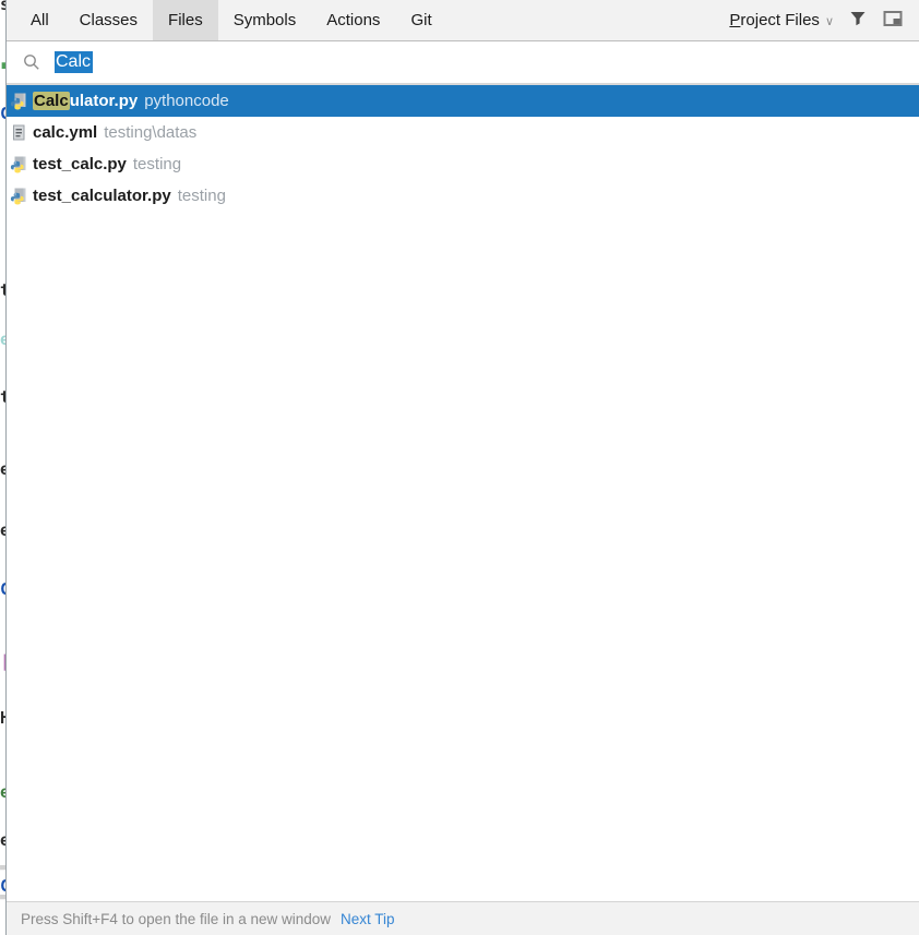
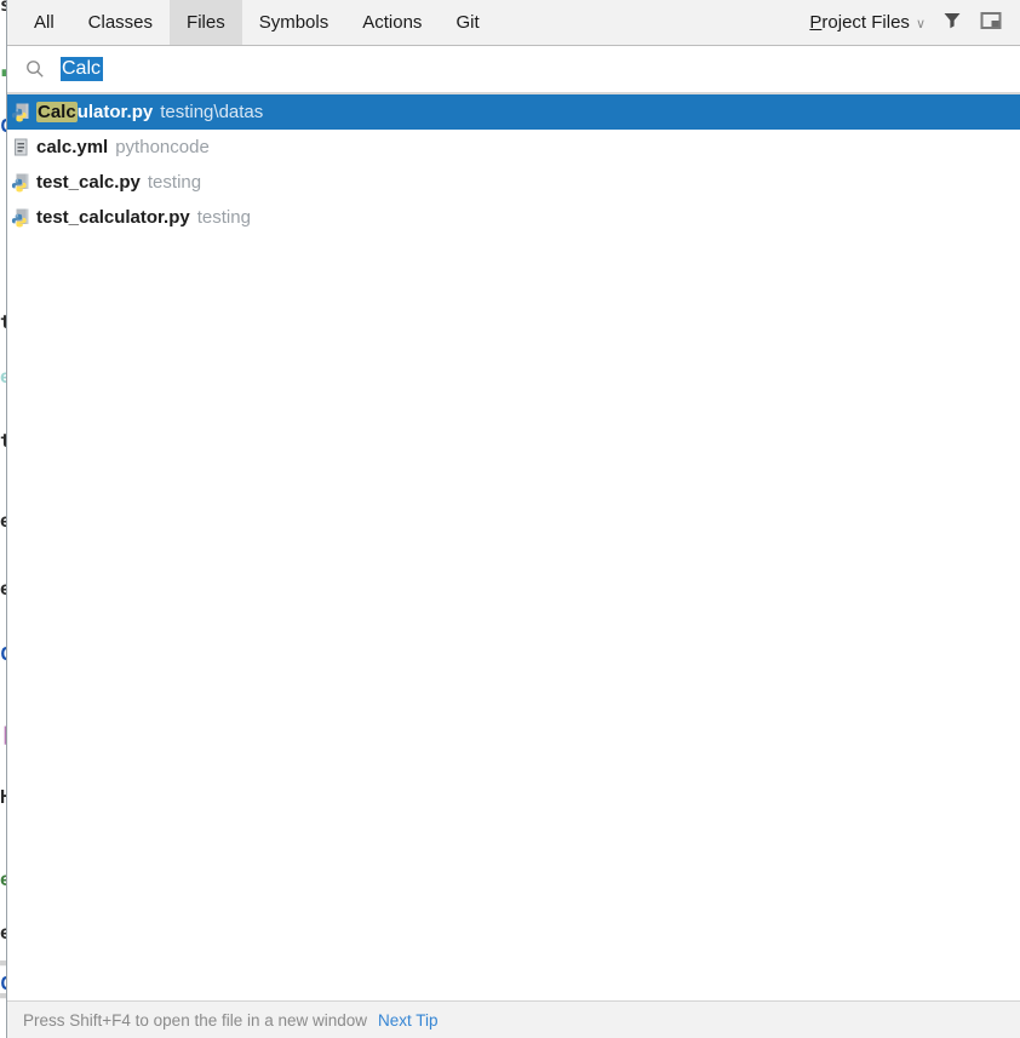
  All
  Classes
  Files
  Symbols
  Actions
  Git
  Project Files
  ∨
  Calc
  Calculator.py
- pythoncode
+ testing\datas
  calc.yml
- testing\datas
+ pythoncode
  test_calc.py
  testing
  test_calculator.py
  testing
  Press Shift+F4 to open the file in a new window
  Next Tip
